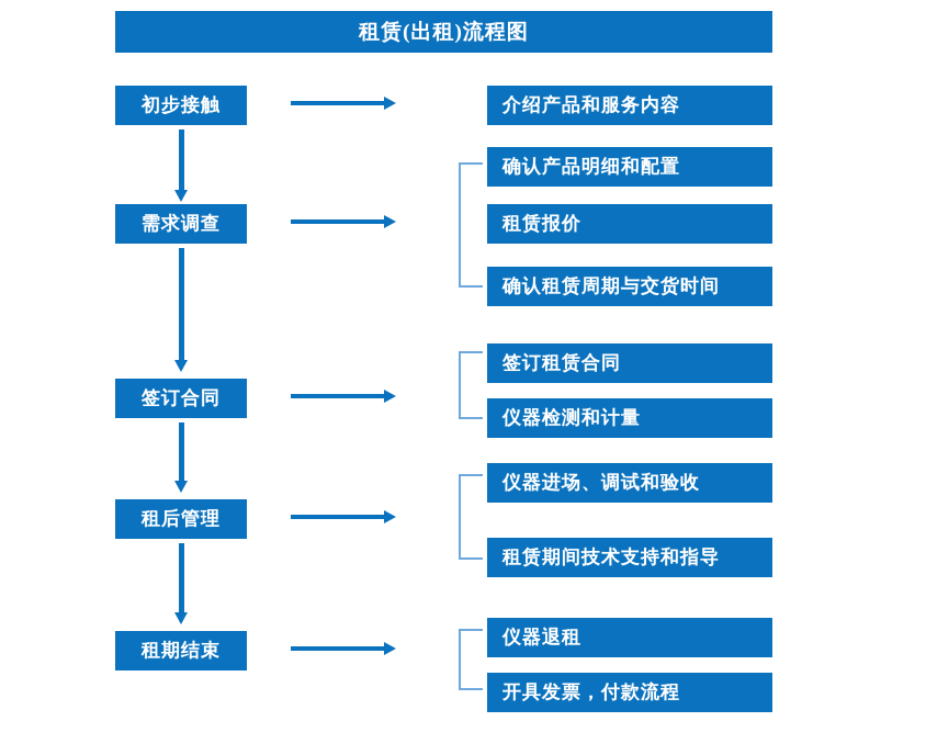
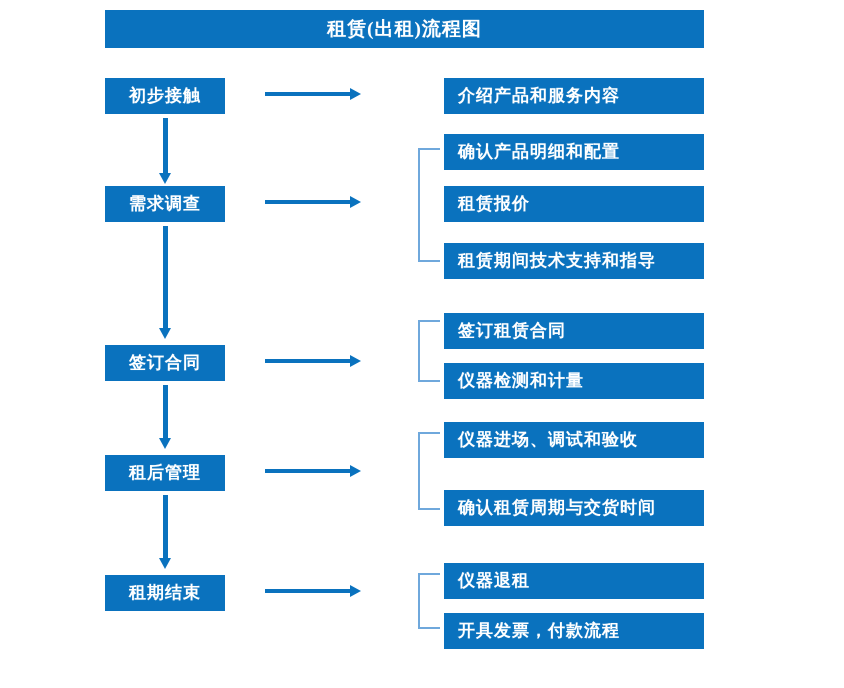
  租赁(出租)流程图
  初步接触
  需求调查
  签订合同
  租后管理
  租期结束
  介绍产品和服务内容
  确认产品明细和配置
  租赁报价
- 确认租赁周期与交货时间
+ 租赁期间技术支持和指导
  签订租赁合同
  仪器检测和计量
  仪器进场、调试和验收
- 租赁期间技术支持和指导
+ 确认租赁周期与交货时间
  仪器退租
  开具发票，付款流程
